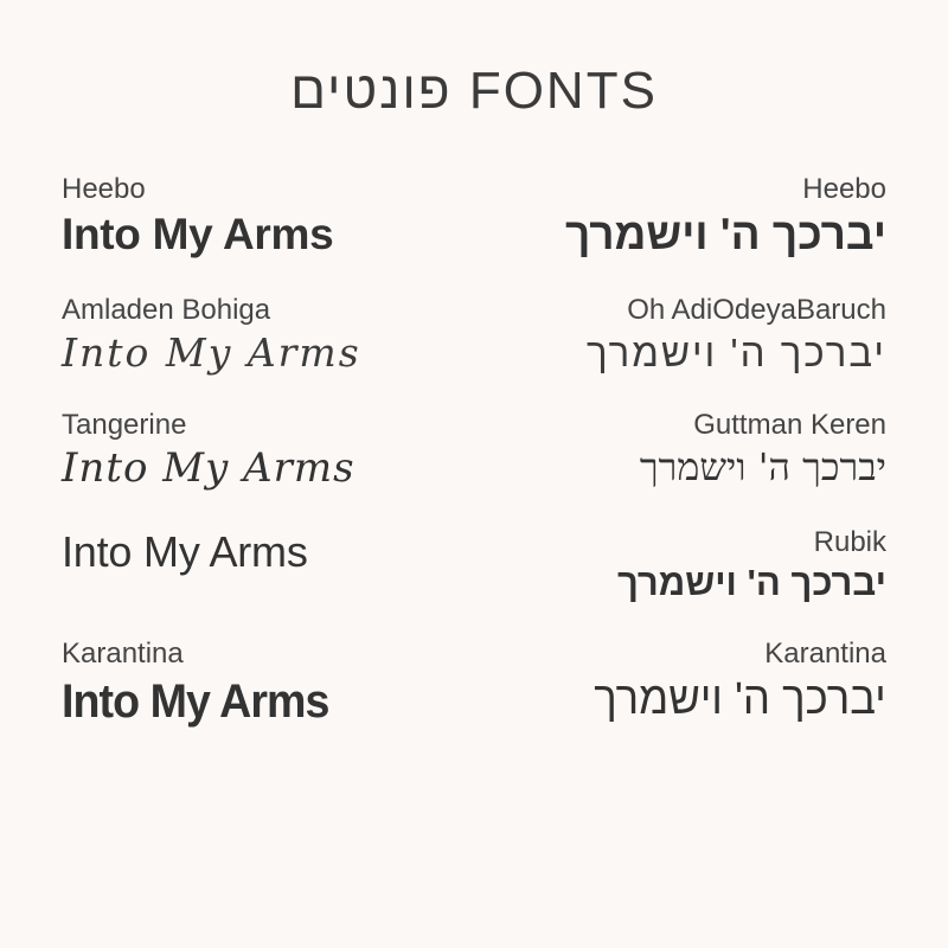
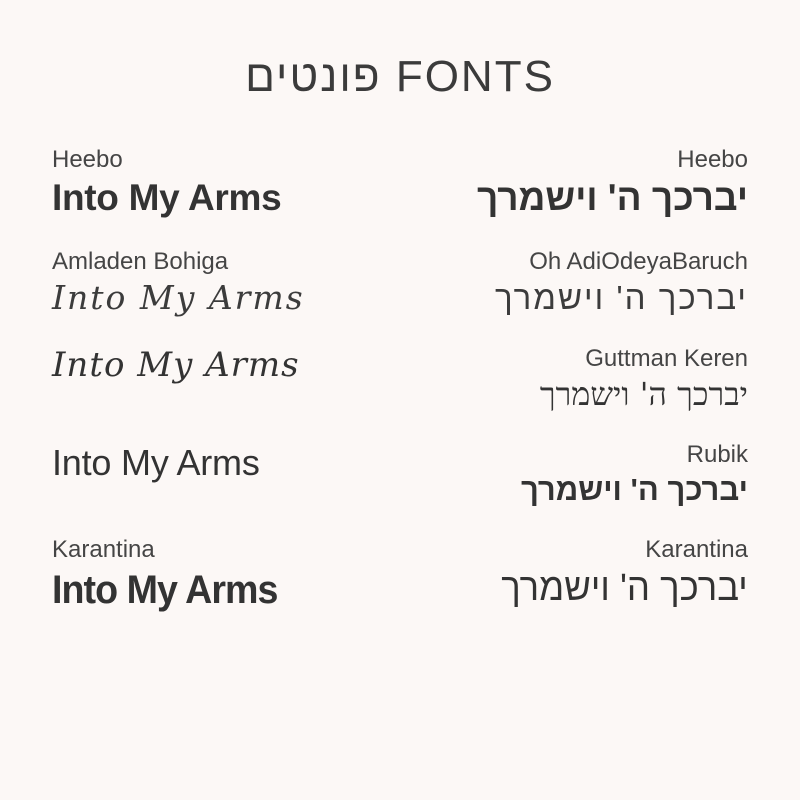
  פונטים FONTS
  Heebo
  Into My Arms
  Heebo
  יברכך ה' וישמרך
  Amladen Bohiga
  Into My Arms
  Oh AdiOdeyaBaruch
  יברכך ה' וישמרך
- Tangerine
  Into My Arms
  Guttman Keren
  יברכך ה' וישמרך
  Into My Arms
  Rubik
  יברכך ה' וישמרך
  Karantina
  Into My Arms
  Karantina
  יברכך ה' וישמרך
